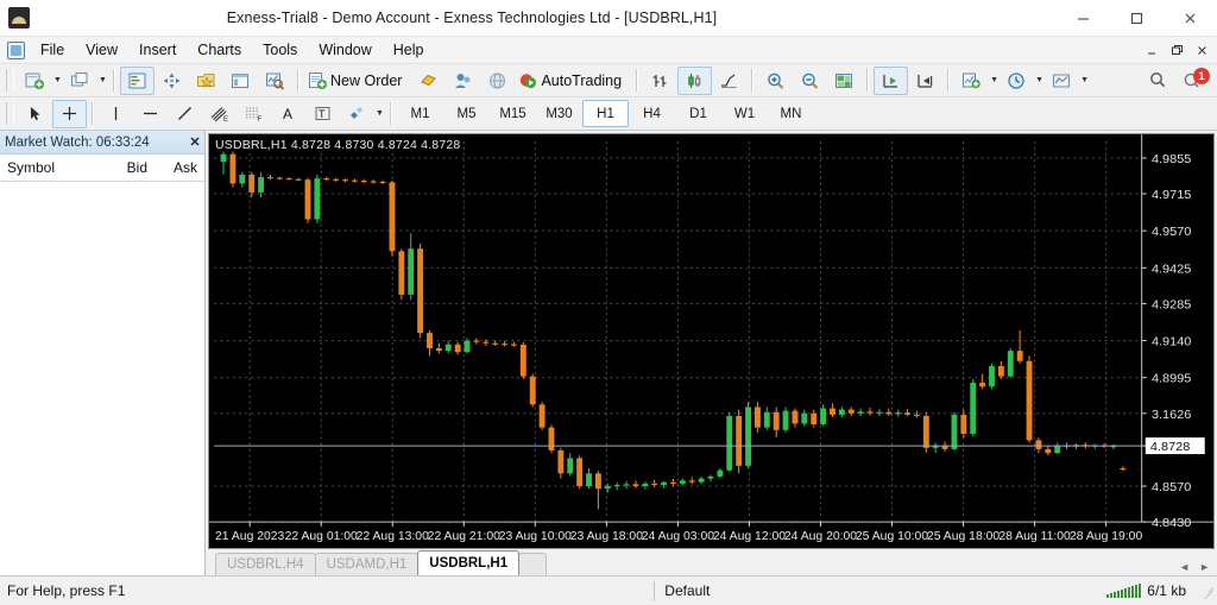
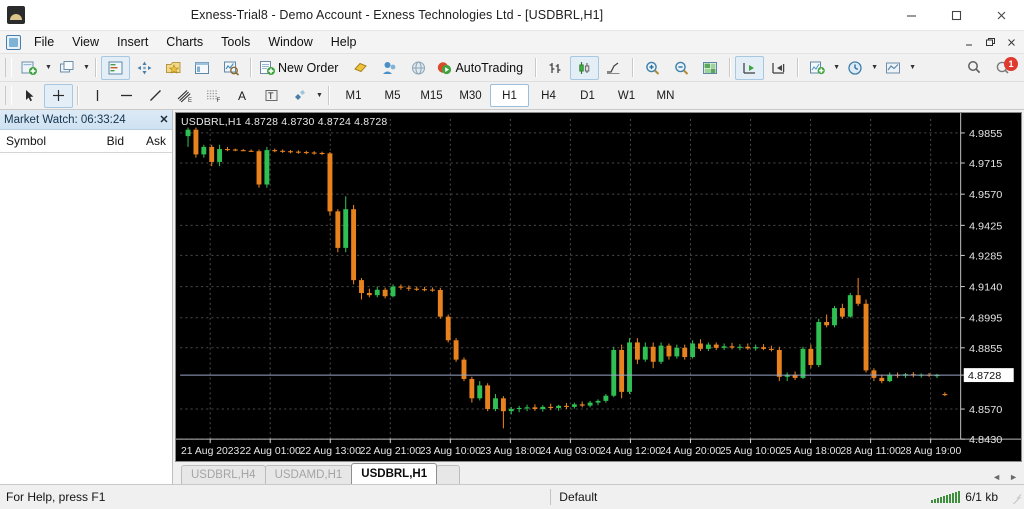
  Exness-Trial8 - Demo Account - Exness Technologies Ltd - [USDBRL,H1]
  File
  View
  Insert
  Charts
  Tools
  Window
  Help
  New Order
  AutoTrading
  1
  A
  T
  M1
  M5
  M15
  M30
  H1
  H4
  D1
  W1
  MN
  Market Watch: 06:33:24
  ✕
  Symbol
  Bid
  Ask
  USDBRL,H1 4.8728 4.8730 4.8724 4.8728
  4.9855
  4.9715
  4.9570
  4.9425
  4.9285
  4.9140
  4.8995
- 3.1626
+ 4.8855
  4.8728
  4.8570
  4.8430
  21 Aug 2023
  22 Aug 01:00
  22 Aug 13:00
  22 Aug 21:00
  23 Aug 10:00
  23 Aug 18:00
  24 Aug 03:00
  24 Aug 12:00
  24 Aug 20:00
  25 Aug 10:00
  25 Aug 18:00
  28 Aug 11:00
  28 Aug 19:00
  USDBRL,H4
  USDAMD,H1
  USDBRL,H1
  ◄
  ►
  For Help, press F1
  Default
  6/1 kb
